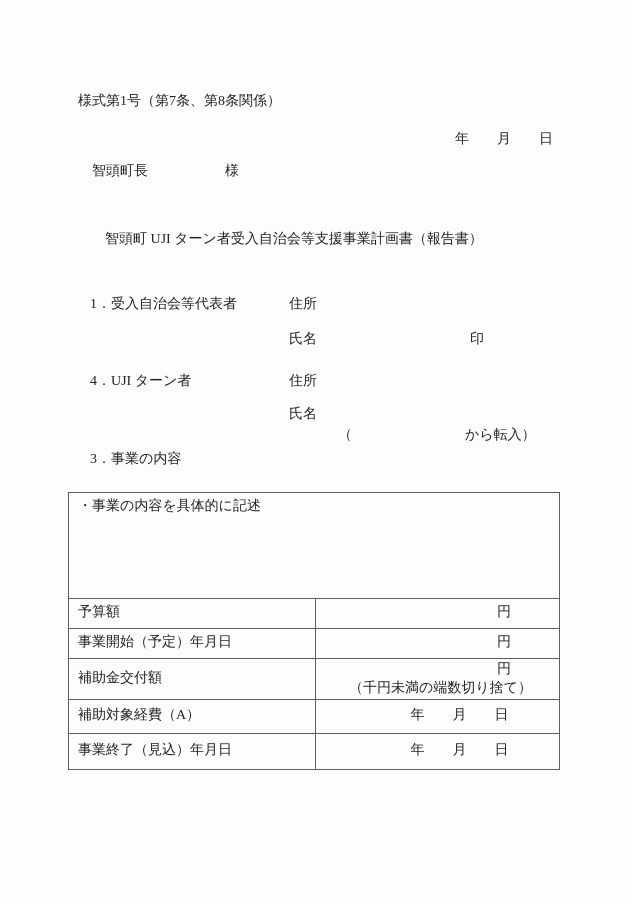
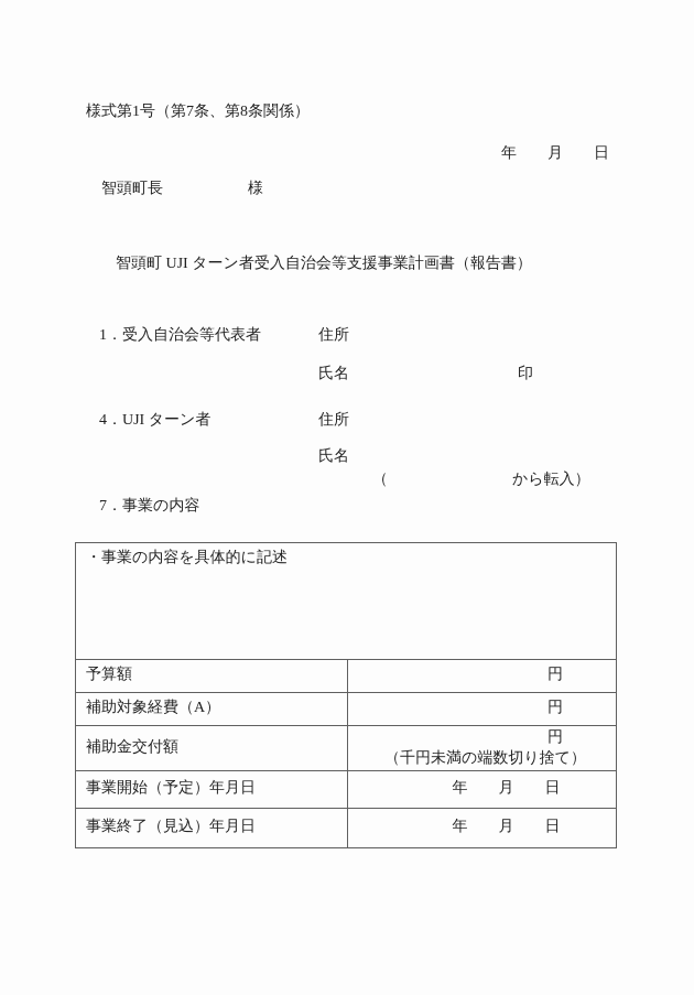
  様式第1号（第7条、第8条関係）
  年 月 日
  智頭町長
  様
  智頭町 UJI ターン者受入自治会等支援事業計画書（報告書）
  1．受入自治会等代表者
  住所
  氏名
  印
  4．UJI ターン者
  住所
  氏名
  （
  から転入）
- 3．事業の内容
+ 7．事業の内容
  ・事業の内容を具体的に記述
  予算額	円
- 事業開始（予定）年月日	円
+ 補助対象経費（A）	円
  補助金交付額	円 （千円未満の端数切り捨て）
- 補助対象経費（A）	年 月 日
+ 事業開始（予定）年月日	年 月 日
  事業終了（見込）年月日	年 月 日
